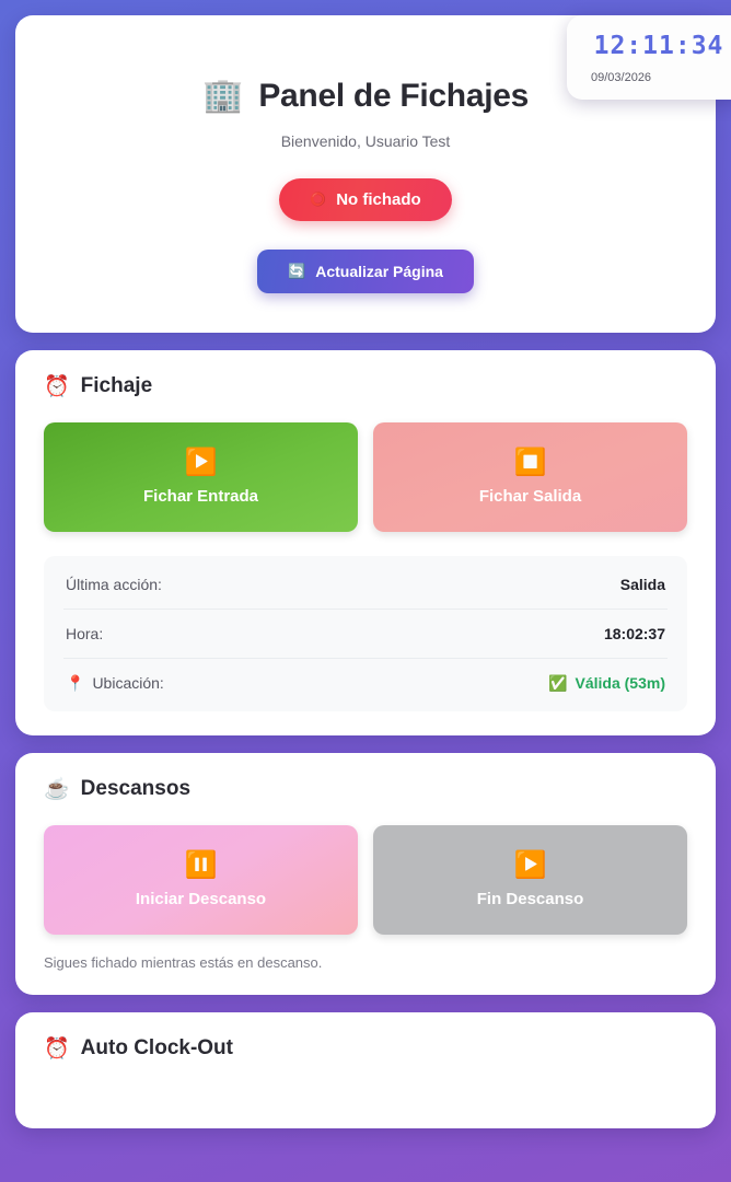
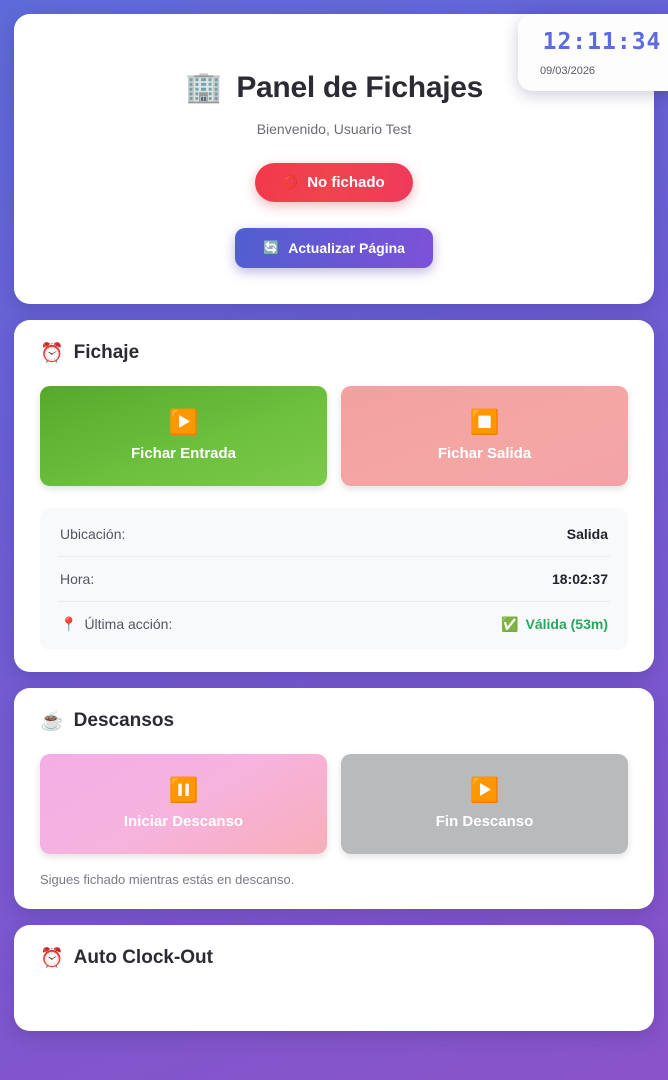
  12:11:34
  09/03/2026
  🏢
  Panel de Fichajes
  Bienvenido, Usuario Test
  ⭕
  No fichado
  🔄
  Actualizar Página
  ⏰
  Fichaje
  ▶️
  Fichar Entrada
  ⏹️
  Fichar Salida
- Última acción:
+ Ubicación:
  Salida
  Hora:
  18:02:37
  📍
- Ubicación:
+ Última acción:
  ✅
  Válida (53m)
  ☕
  Descansos
  ⏸️
  Iniciar Descanso
  ▶️
  Fin Descanso
  Sigues fichado mientras estás en descanso.
  ⏰
  Auto Clock-Out
